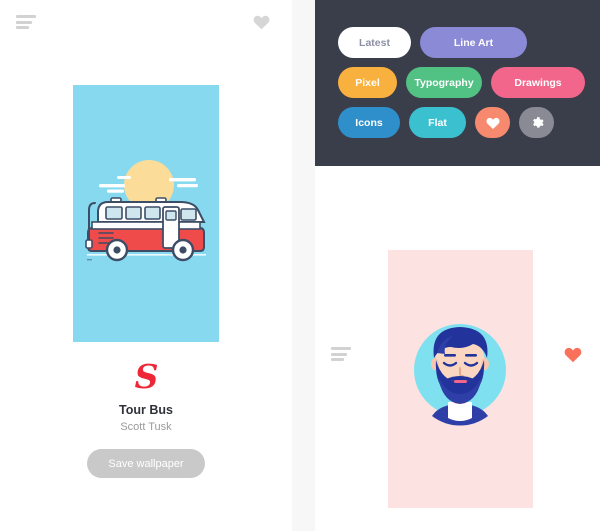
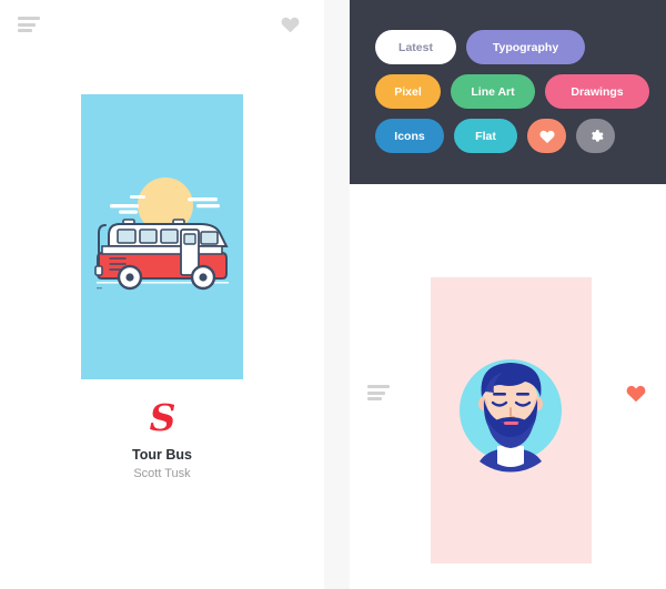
  S
  Tour Bus
  Scott Tusk
- Save wallpaper
  Latest
- Line Art
+ Typography
  Pixel
- Typography
+ Line Art
  Drawings
  Icons
  Flat
